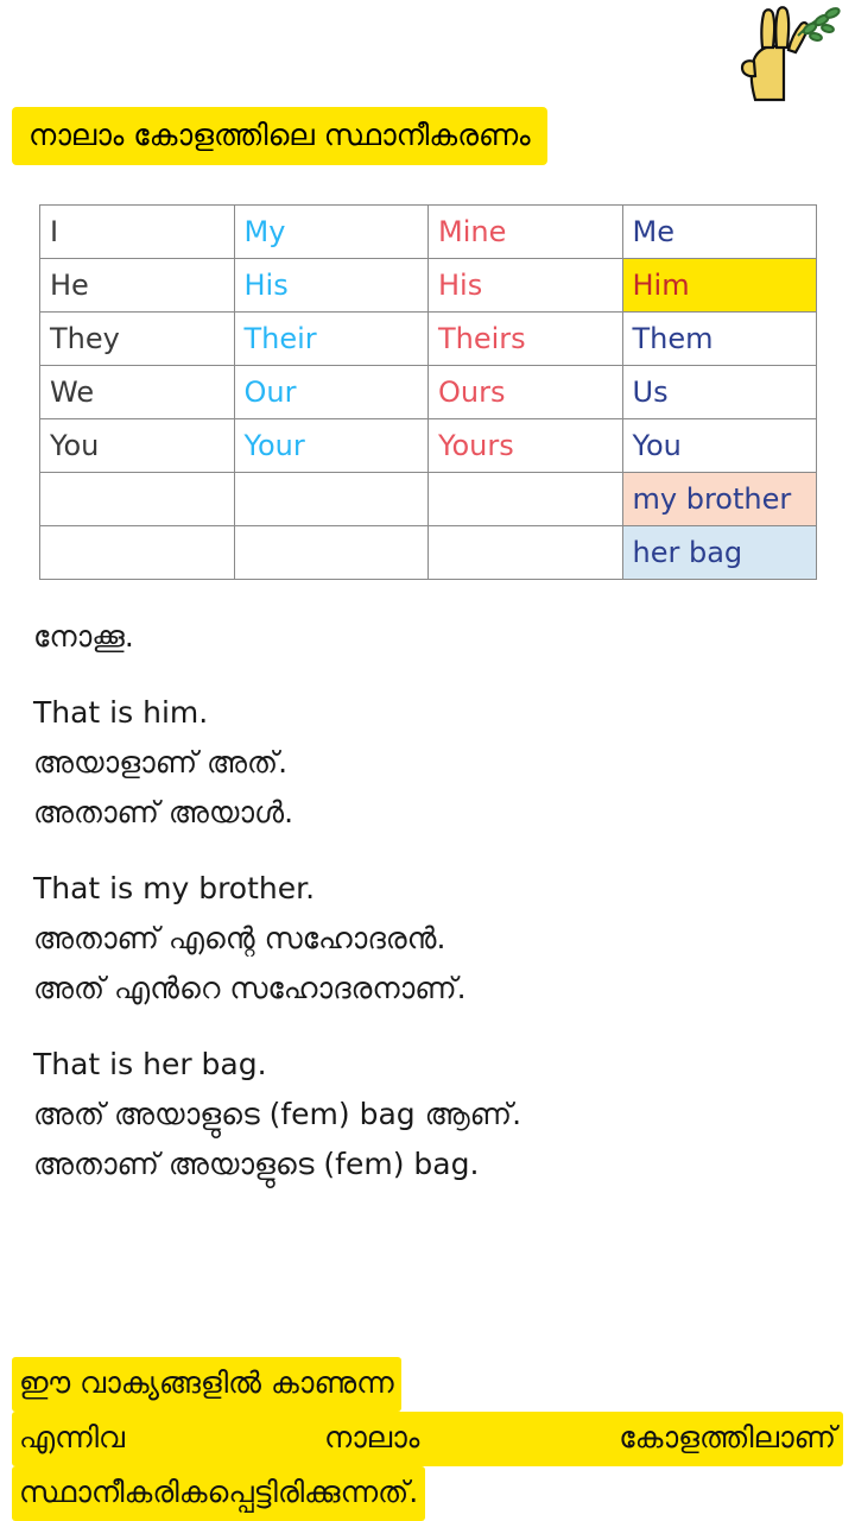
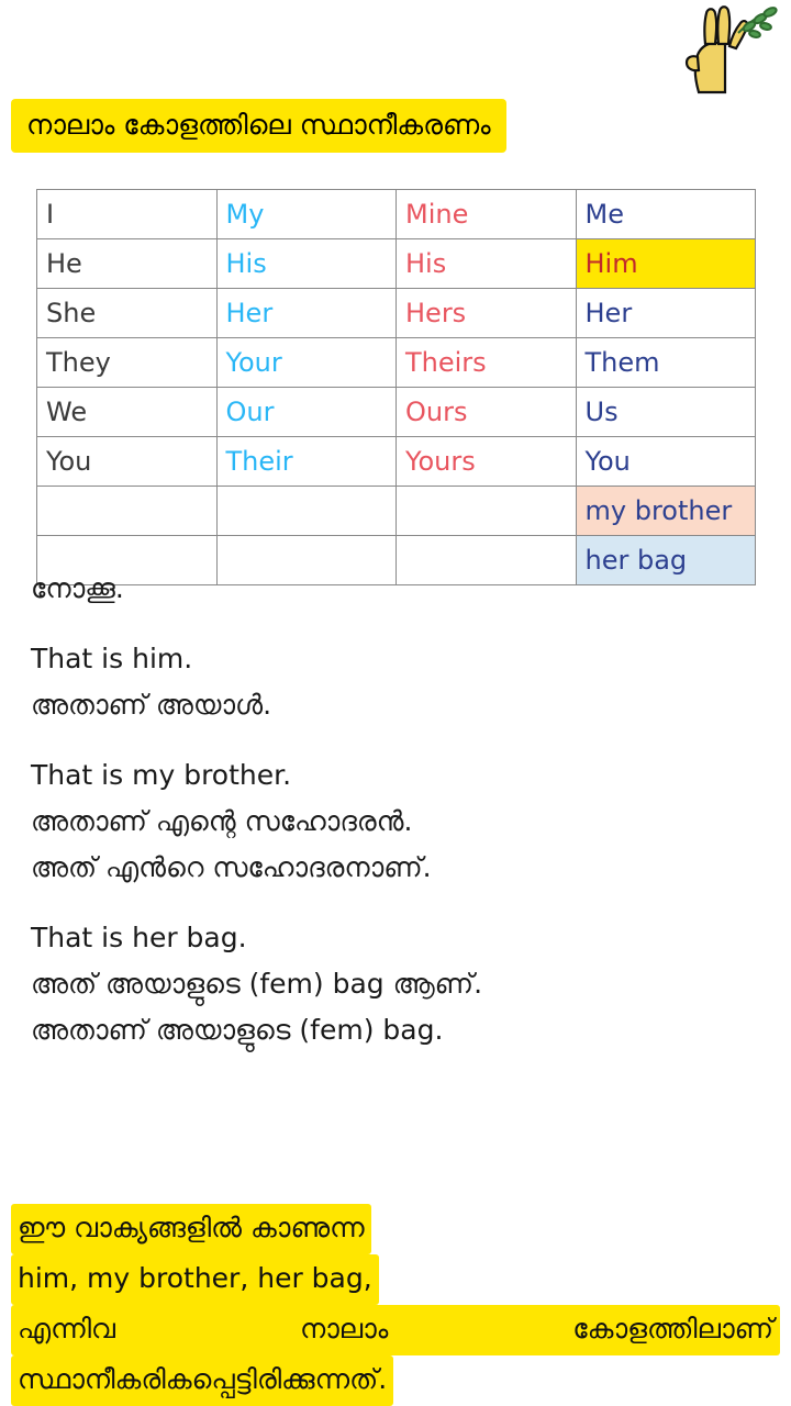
  നാലാം കോളത്തിലെ സ്ഥാനീകരണം
  I	My	Mine	Me
  He	His	His	Him
+ She	Her	Hers	Her
- They	Their	Theirs	Them
+ They	Your	Theirs	Them
  We	Our	Ours	Us
- You	Your	Yours	You
+ You	Their	Yours	You
  			my brother
  			her bag
  നോക്കൂ.
  That is him.
- അയാളാണ് അത്.
  അതാണ് അയാൾ.
  That is my brother.
  അതാണ് എന്റെ സഹോദരൻ.
  അത് എന്‍റെ സഹോദരനാണ്.
  That is her bag.
  അത് അയാളുടെ (fem) bag ആണ്.
  അതാണ് അയാളുടെ (fem) bag.
  ഈ വാക്യങ്ങളിൽ കാണുന്ന
+ him, my brother, her bag,
  എന്നിവ നാലാം കോളത്തിലാണ്
  സ്ഥാനീകരികപ്പെട്ടിരിക്കുന്നത്.
